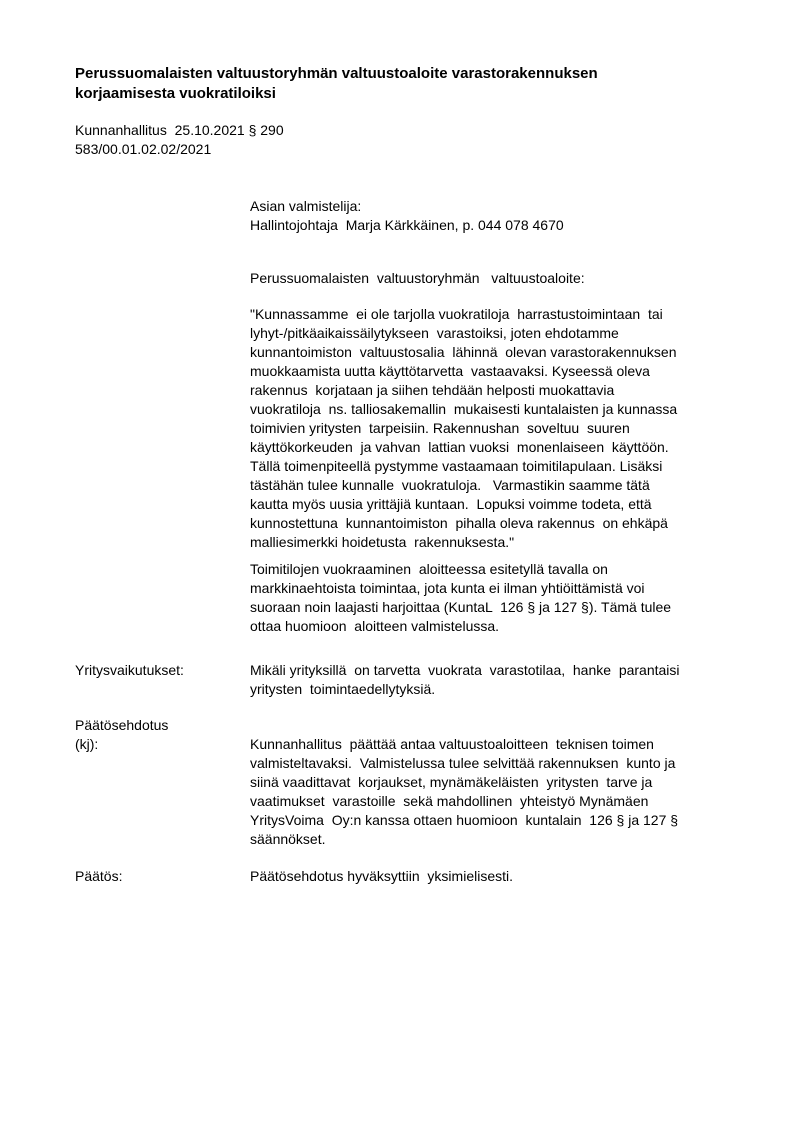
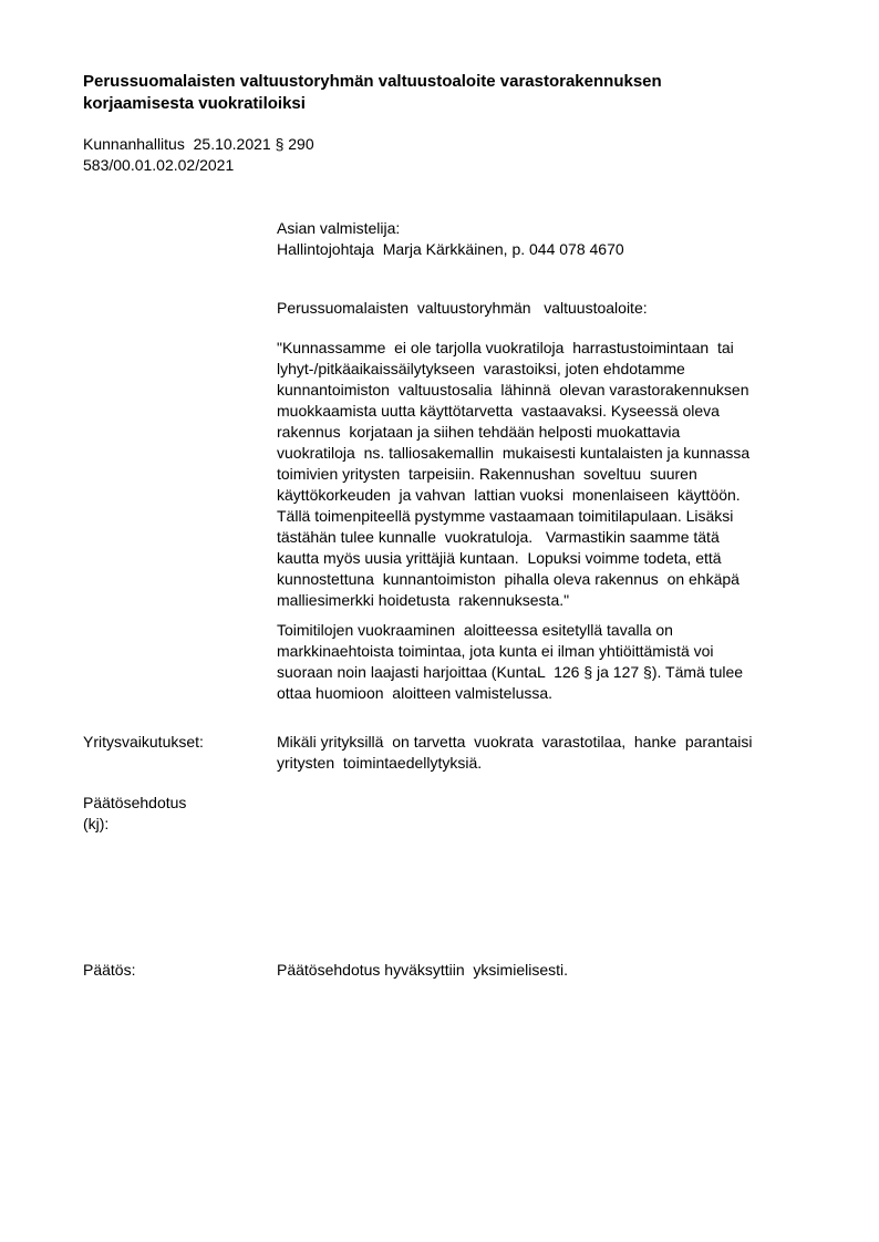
  Perussuomalaisten valtuustoryhmän valtuustoaloite varastorakennuksen
  korjaamisesta vuokratiloiksi
  Kunnanhallitus 25.10.2021 § 290
  583/00.01.02.02/2021
  Asian valmistelija:
  Hallintojohtaja Marja Kärkkäinen, p. 044 078 4670
  Perussuomalaisten valtuustoryhmän valtuustoaloite:
  "Kunnassamme ei ole tarjolla vuokratiloja harrastustoimintaan tai
  lyhyt-/pitkäaikaissäilytykseen varastoiksi, joten ehdotamme
  kunnantoimiston valtuustosalia lähinnä olevan varastorakennuksen
  muokkaamista uutta käyttötarvetta vastaavaksi. Kyseessä oleva
  rakennus korjataan ja siihen tehdään helposti muokattavia
  vuokratiloja ns. talliosakemallin mukaisesti kuntalaisten ja kunnassa
  toimivien yritysten tarpeisiin. Rakennushan soveltuu suuren
  käyttökorkeuden ja vahvan lattian vuoksi monenlaiseen käyttöön.
  Tällä toimenpiteellä pystymme vastaamaan toimitilapulaan. Lisäksi
  tästähän tulee kunnalle vuokratuloja. Varmastikin saamme tätä
  kautta myös uusia yrittäjiä kuntaan. Lopuksi voimme todeta, että
  kunnostettuna kunnantoimiston pihalla oleva rakennus on ehkäpä
  malliesimerkki hoidetusta rakennuksesta."
  Toimitilojen vuokraaminen aloitteessa esitetyllä tavalla on
  markkinaehtoista toimintaa, jota kunta ei ilman yhtiöittämistä voi
  suoraan noin laajasti harjoittaa (KuntaL 126 § ja 127 §). Tämä tulee
  ottaa huomioon aloitteen valmistelussa.
  Yritysvaikutukset:
  Mikäli yrityksillä on tarvetta vuokrata varastotilaa, hanke parantaisi
  yritysten toimintaedellytyksiä.
  Päätösehdotus
  (kj):
- Kunnanhallitus päättää antaa valtuustoaloitteen teknisen toimen
- valmisteltavaksi. Valmistelussa tulee selvittää rakennuksen kunto ja
- siinä vaadittavat korjaukset, mynämäkeläisten yritysten tarve ja
- vaatimukset varastoille sekä mahdollinen yhteistyö Mynämäen
- YritysVoima Oy:n kanssa ottaen huomioon kuntalain 126 § ja 127 §
- säännökset.
  Päätös:
  Päätösehdotus hyväksyttiin yksimielisesti.
